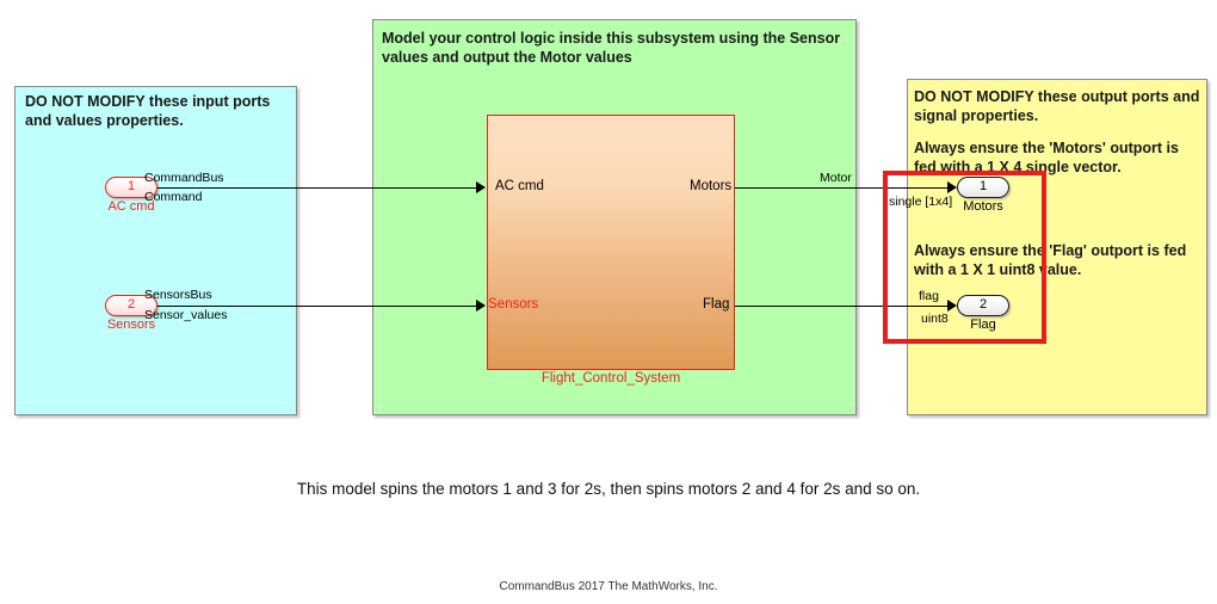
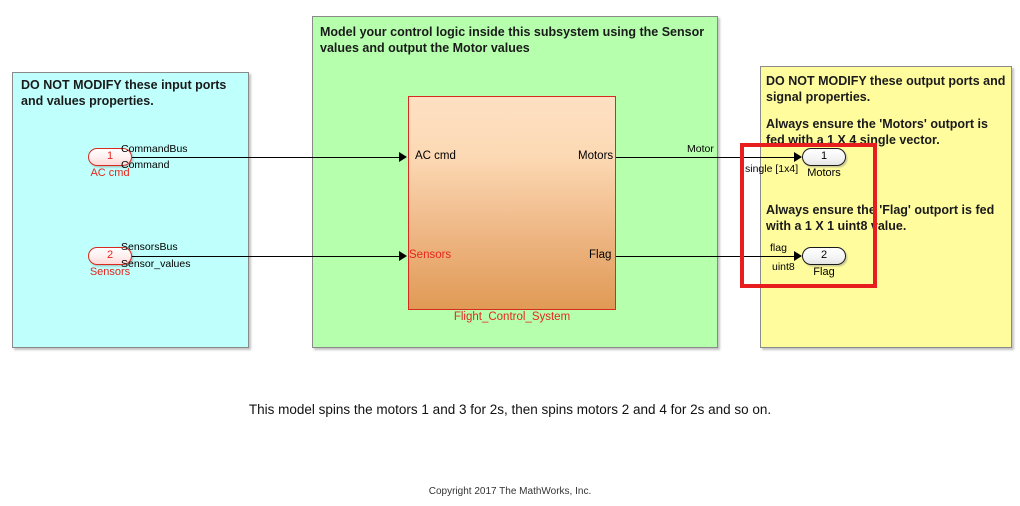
  DO NOT MODIFY these input ports and values properties.
  Model your control logic inside this subsystem using the Sensor values and output the Motor values
  DO NOT MODIFY these output ports and signal properties.
  Always ensure the 'Motors' outport is fed with a 1 X 4 single vector.
  Always ensure the 'Flag' outport is fed with a 1 X 1 uint8 value.
  AC cmd
  Sensors
  Motors
  Flag
  Flight_Control_System
  1
  AC cmd
  CommandBus
  Command
  2
  Sensors
  SensorsBus
  Sensor_values
  Motor
  single [1x4]
  1
  Motors
  flag
  uint8
  2
  Flag
  This model spins the motors 1 and 3 for 2s, then spins motors 2 and 4 for 2s and so on.
- CommandBus 2017 The MathWorks, Inc.
+ Copyright 2017 The MathWorks, Inc.
